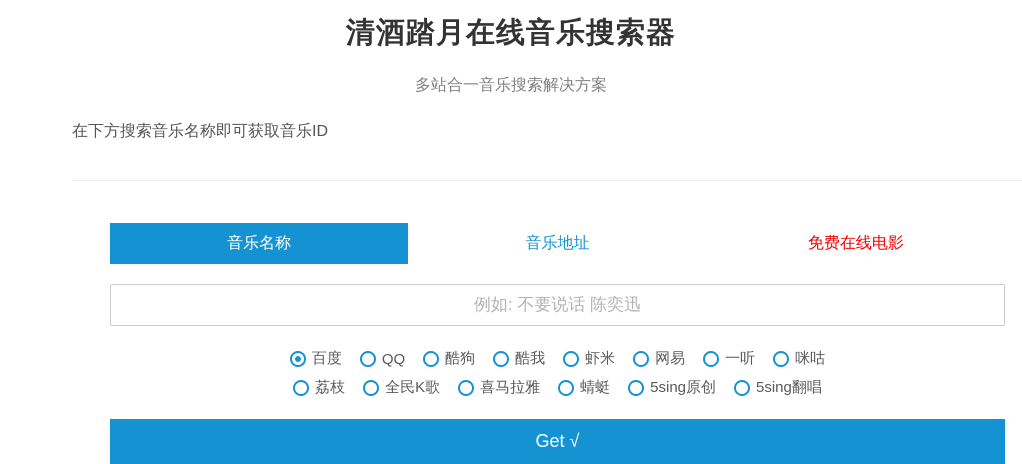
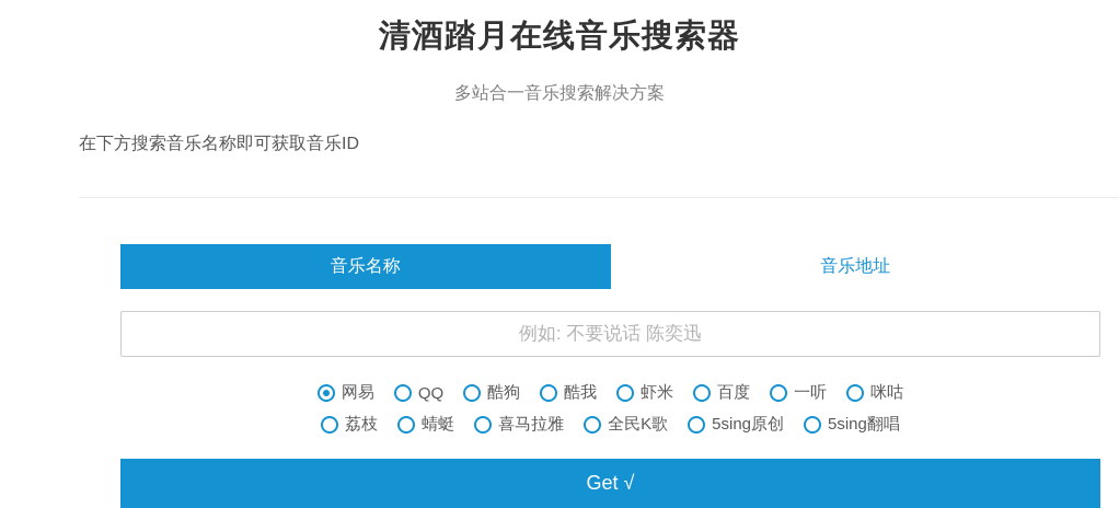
  清酒踏月在线音乐搜索器
  多站合一音乐搜索解决方案
  在下方搜索音乐名称即可获取音乐ID
  音乐名称
  音乐地址
- 免费在线电影
  例如: 不要说话 陈奕迅
- 百度
+ 网易
  QQ
  酷狗
  酷我
  虾米
- 网易
+ 百度
  一听
  咪咕
  荔枝
- 全民K歌
+ 蜻蜓
  喜马拉雅
- 蜻蜓
+ 全民K歌
  5sing原创
  5sing翻唱
  Get √
